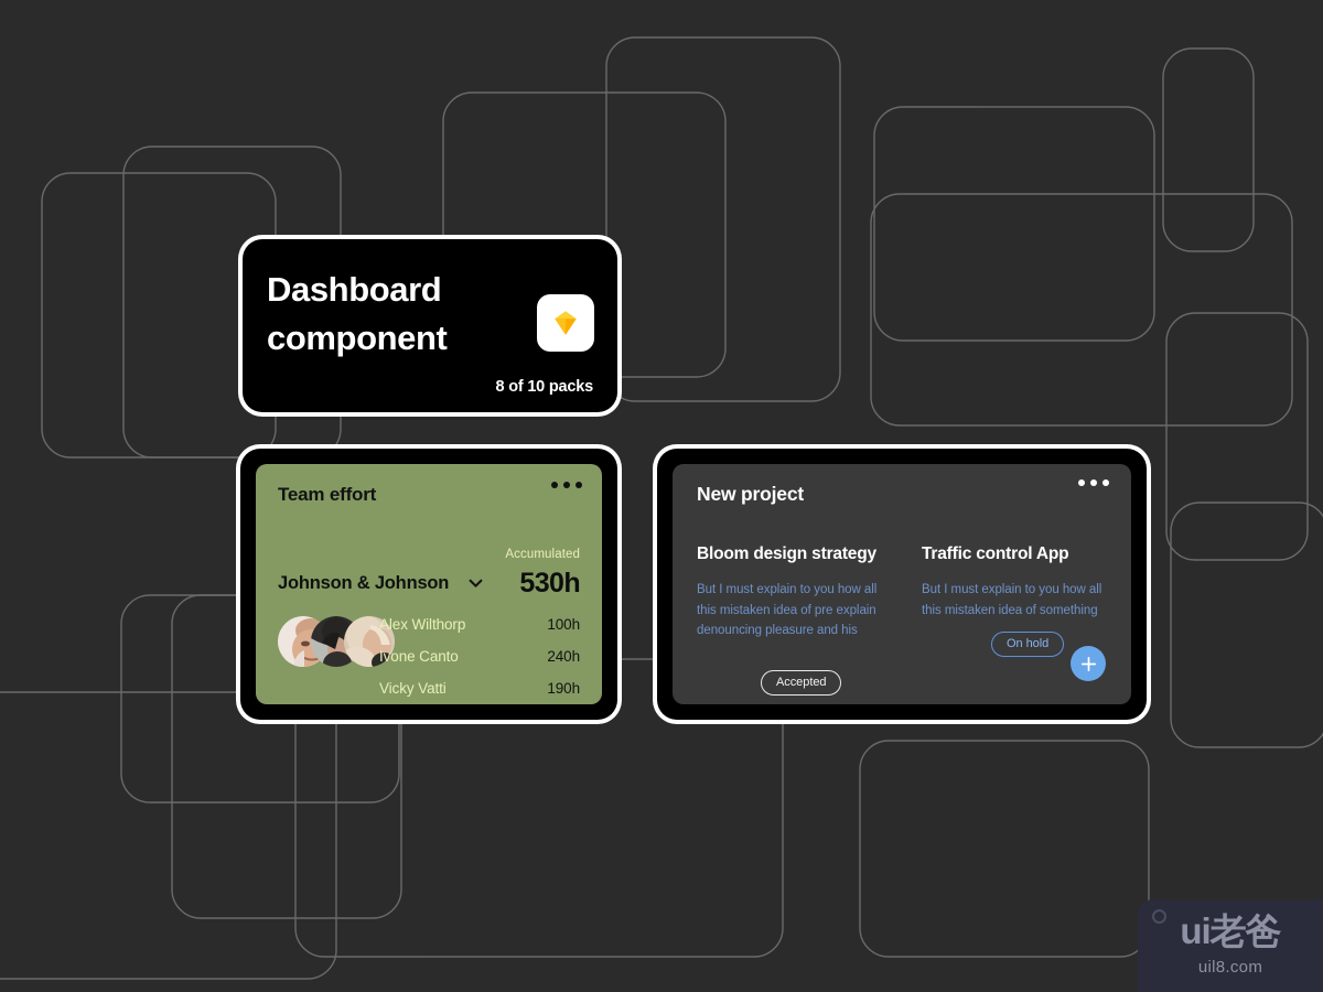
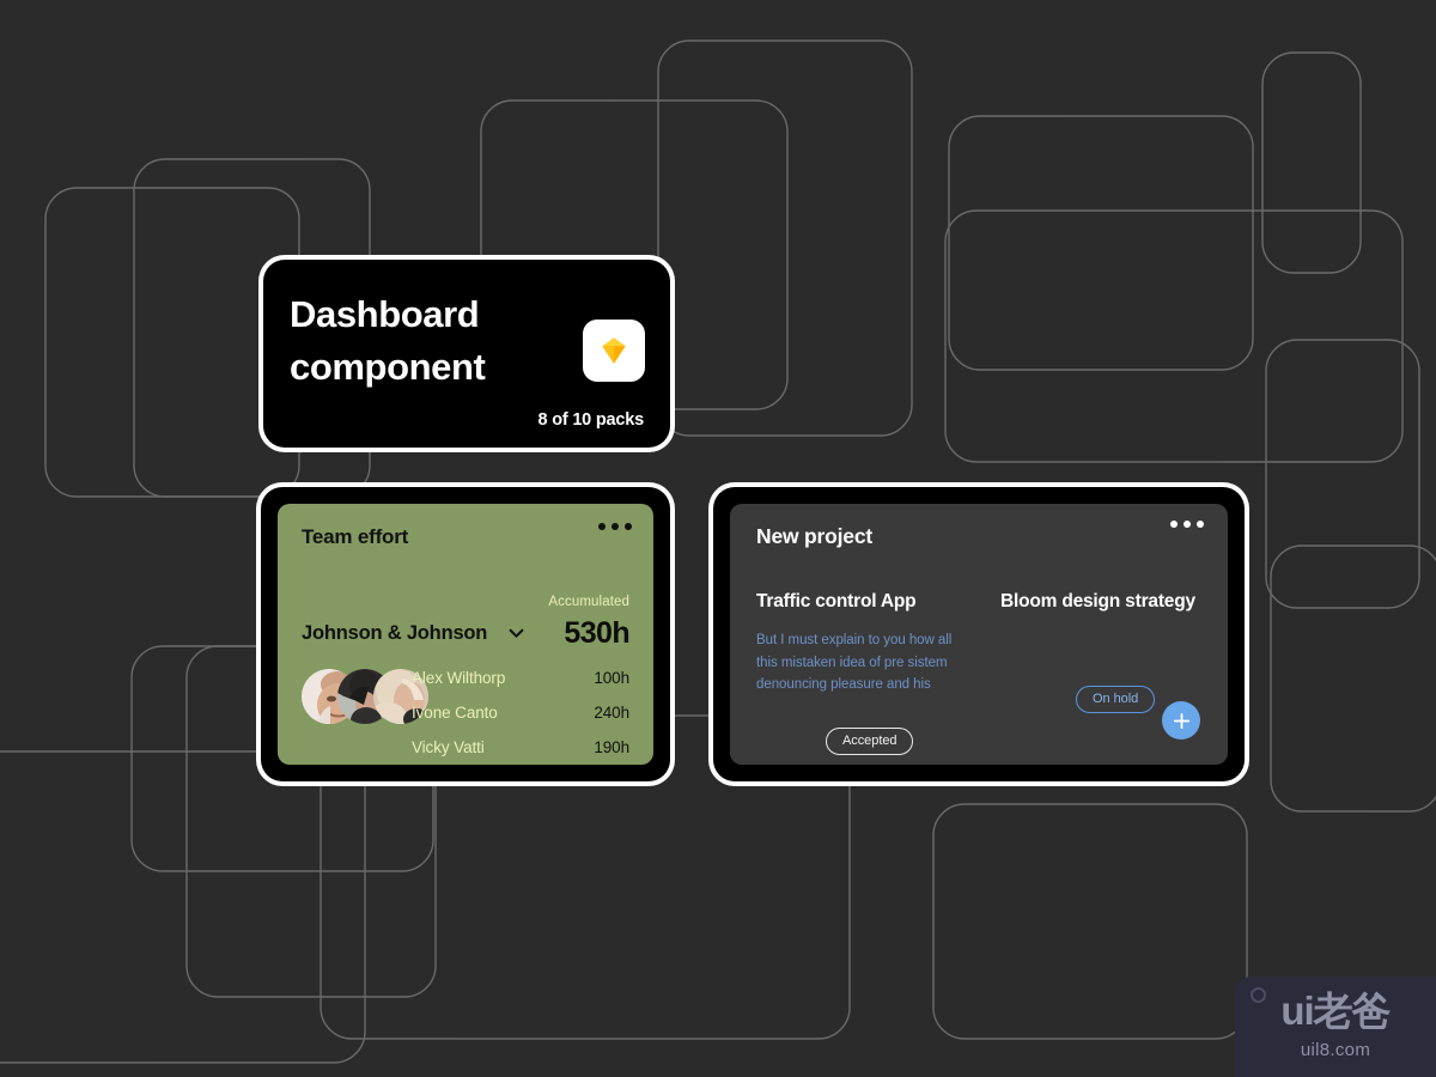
  Dashboard
  component
  8 of 10 packs
  Team effort
  Accumulated
  Johnson & Johnson
  530h
  Alex Wilthorp
  100h
  Ivone Canto
  240h
  Vicky Vatti
  190h
  New project
- Bloom design strategy
+ Traffic control App
- But I must explain to you how all this mistaken idea of pre explain denouncing pleasure and his
+ But I must explain to you how all this mistaken idea of pre sistem denouncing pleasure and his
  Accepted
- Traffic control App
+ Bloom design strategy
- But I must explain to you how all this mistaken idea of something
  On hold
  ui老爸
  uil8.com
